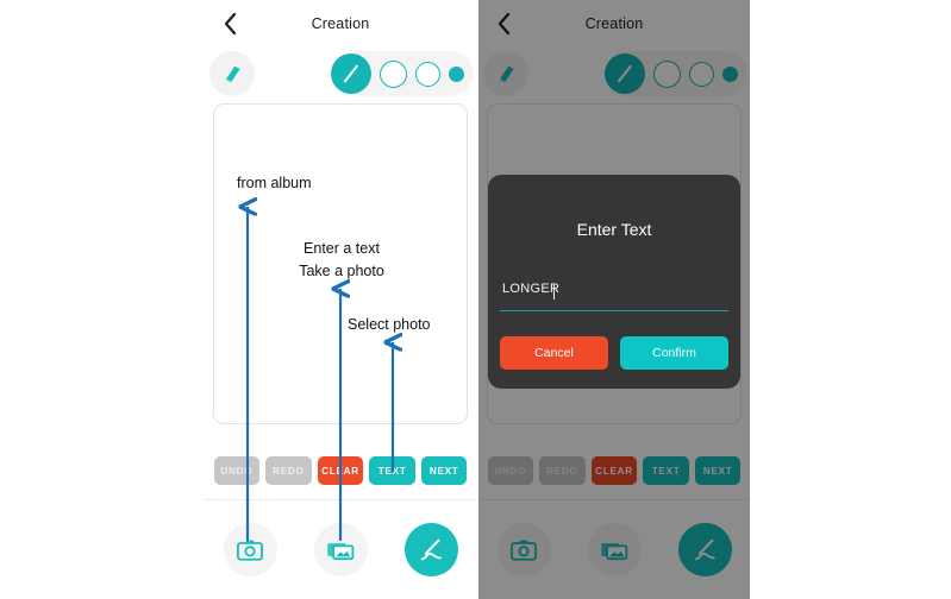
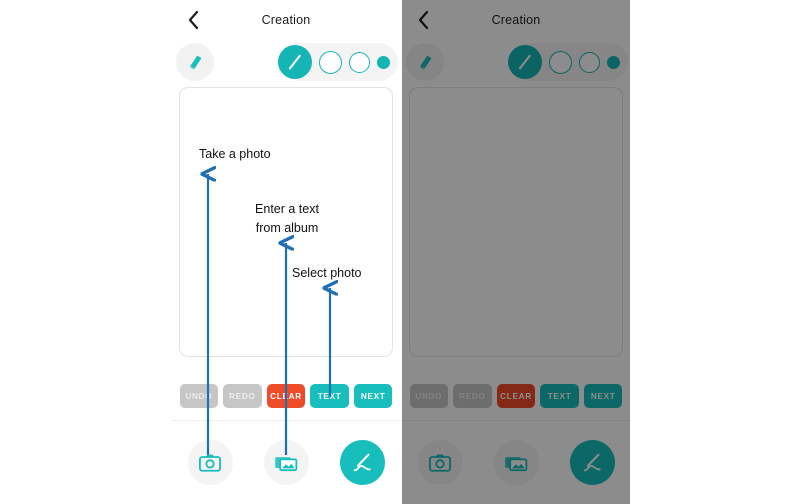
  Creation
  UND
  REDO
  CLAR
  TEXT
  NEXT
  Creation
  CLEAR
  TEXT
  NEXT
- Enter Text
- LONGER
- Cancel
- Confirm
- from album
+ Take a photo
  Enter a text
- Take a photo
+ from album
  Select photo
